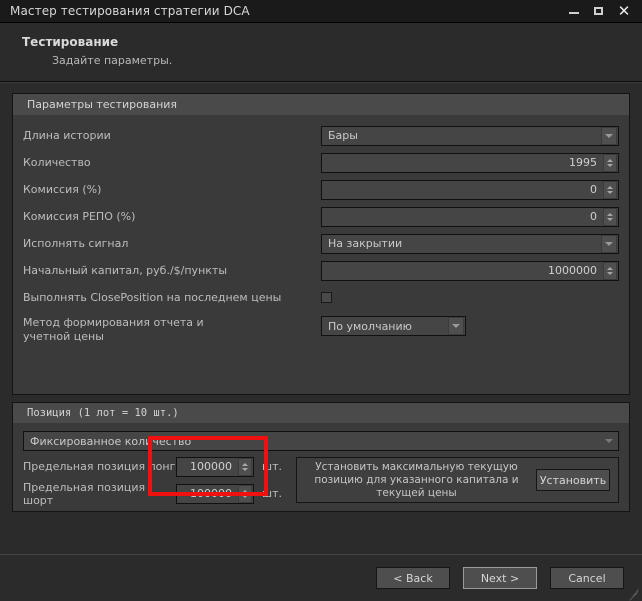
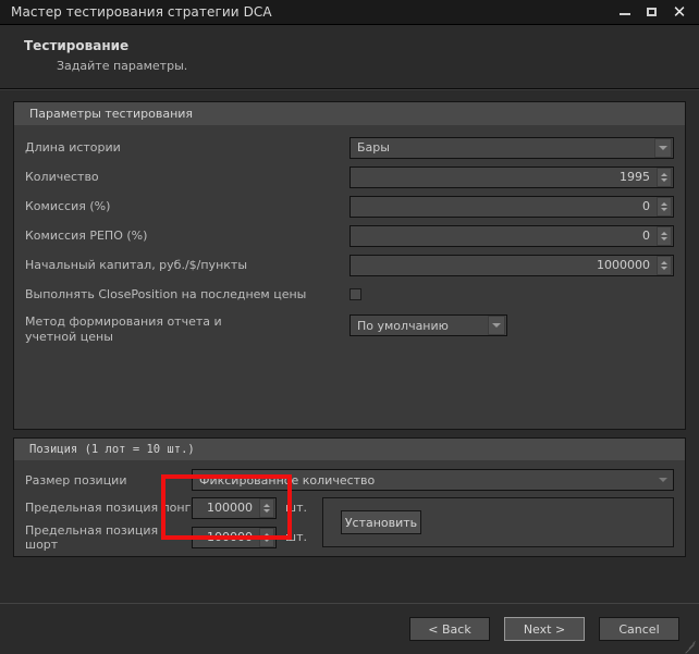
  Мастер тестирования стратегии DCA
  ✕
  Тестирование
  Задайте параметры.
  Параметры тестирования
  Длина истории
  Бары
  Количество
  1995
  Комиссия (%)
  0
  Комиссия РЕПО (%)
  0
- Исполнять сигнал
- На закрытии
  Начальный капитал, руб./$/пункты
  1000000
  Выполнять ClosePosition на последнем цены
  Метод формирования отчета и
  учетной цены
  По умолчанию
  Позиция (1 лот = 10 шт.)
+ Размер позиции
  Фиксированное количество
  Предельная позиция лонг
  100000
  шт.
  Предельная позиция шорт
  100000
  шт.
- Установить максимальную текущую
- позицию для указанного капитала и
- текущей цены
  Установить
  < Back
  Next >
  Cancel
